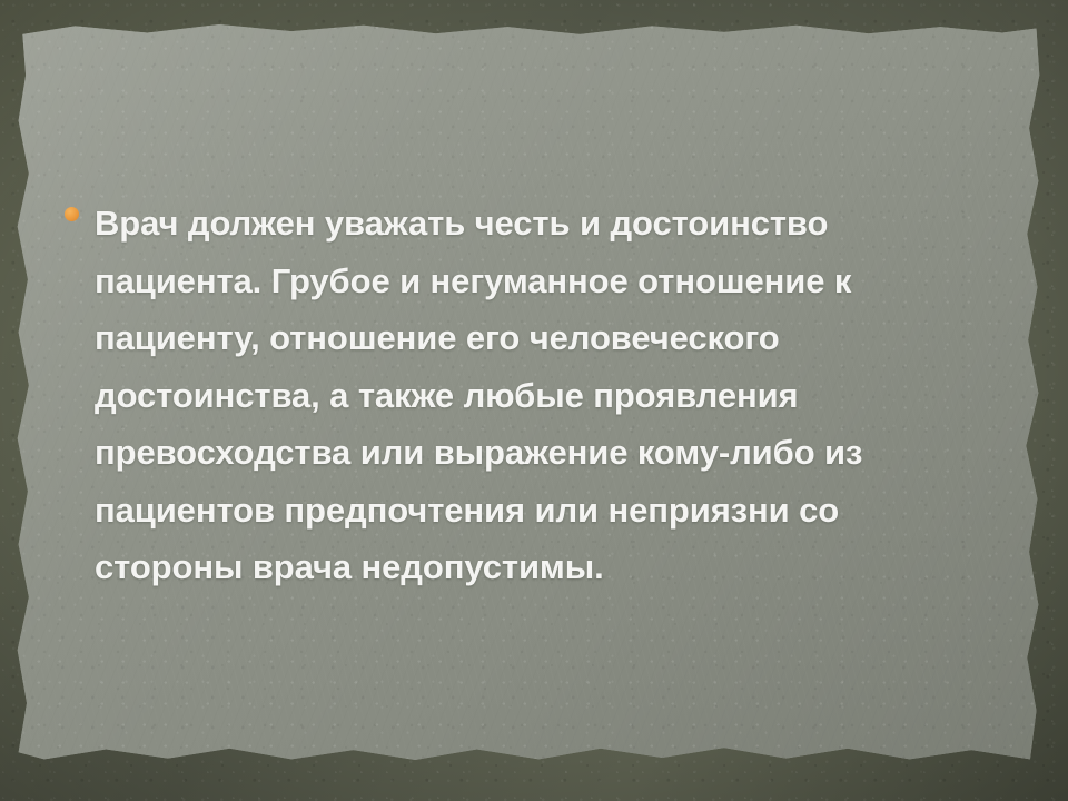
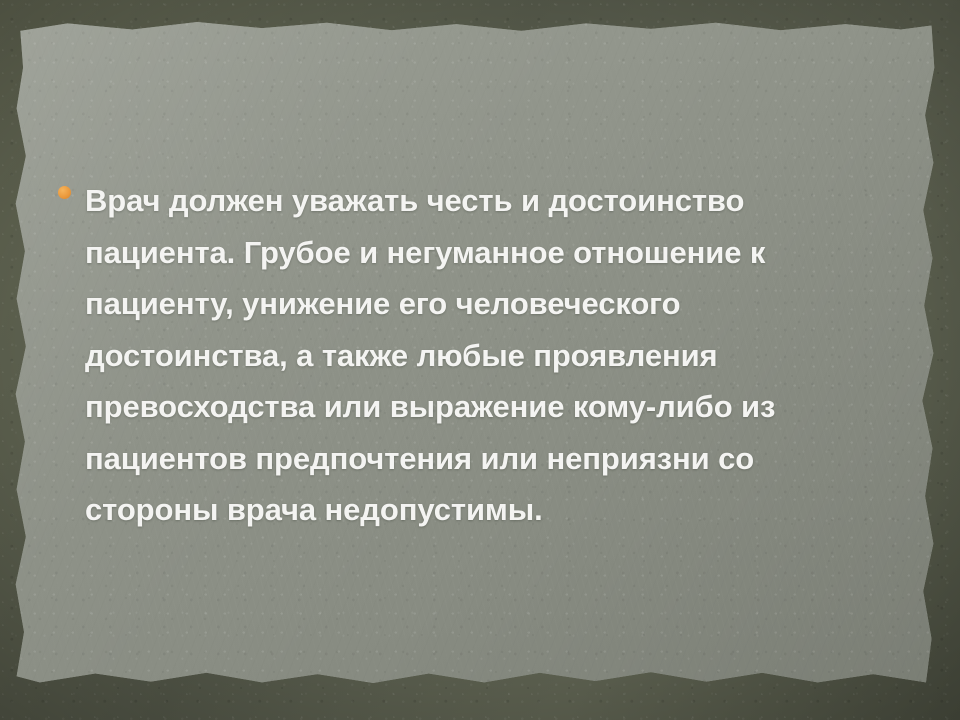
- Врач должен уважать честь и достоинство пациента. Грубое и негуманное отношение к пациенту, отношение его человеческого достоинства, а также любые проявления превосходства или выражение кому-либо из пациентов предпочтения или неприязни со стороны врача недопустимы.
+ Врач должен уважать честь и достоинство пациента. Грубое и негуманное отношение к пациенту, унижение его человеческого достоинства, а также любые проявления превосходства или выражение кому-либо из пациентов предпочтения или неприязни со стороны врача недопустимы.
